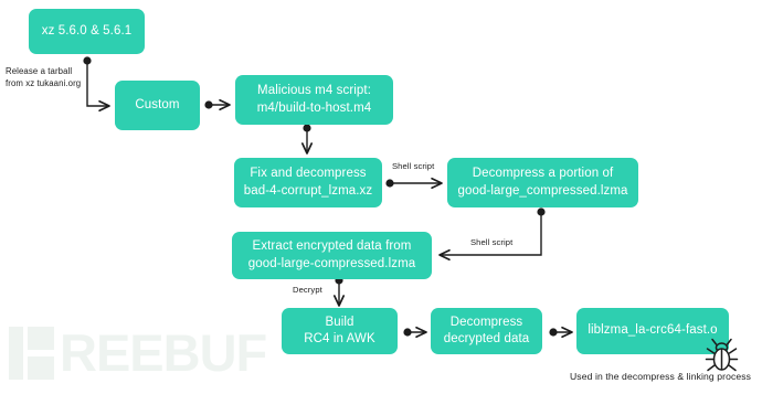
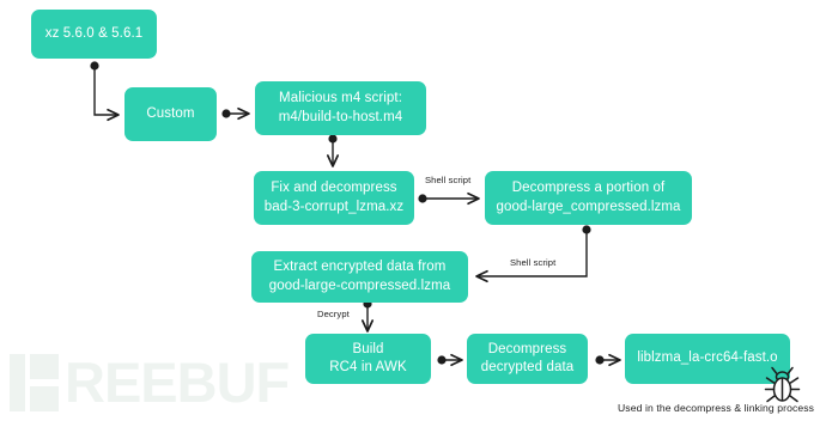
  xz 5.6.0 & 5.6.1
  Custom
  Malicious m4 script:
  m4/build-to-host.m4
  Fix and decompress
- bad-4-corrupt_lzma.xz
+ bad-3-corrupt_lzma.xz
  Decompress a portion of
  good-large_compressed.lzma
  Extract encrypted data from
  good-large-compressed.lzma
  Build
  RC4 in AWK
  Decompress
  decrypted data
  liblzma_la-crc64-fast.o
- Release a tarball
- from xz tukaani.org
  Shell script
  Shell script
  Decrypt
  Used in the decompress & linking process
